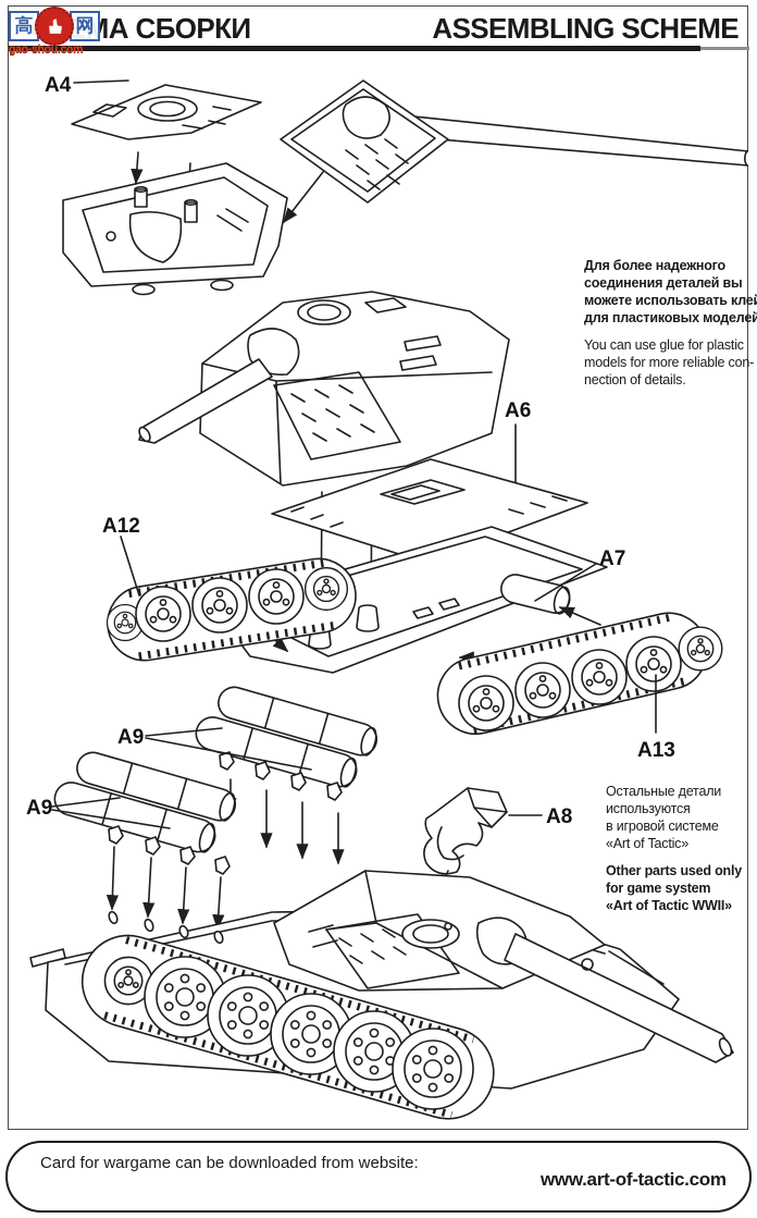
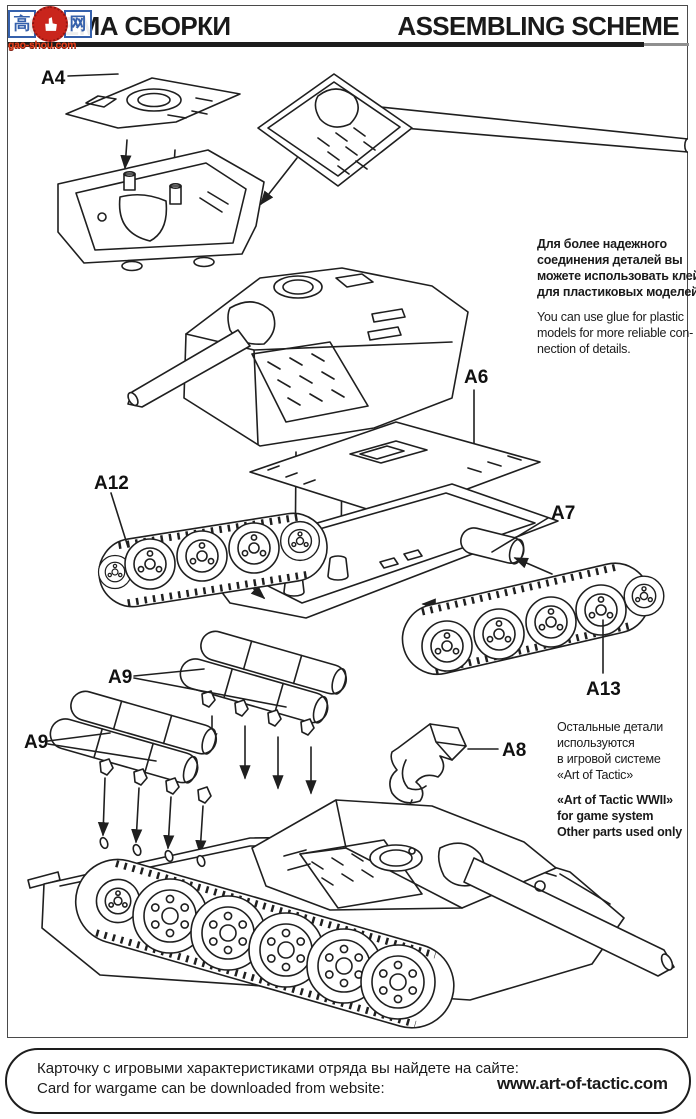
  ASSEMBLING SCHEME
  高
  网
  gao-shou.com
  A4
  A6
  A7
  A8
  A9
  A9
  A12
  A13
  Для более надежного
  соединения деталей вы
  можете использовать кле
  для пластиковых моделей
  You can use glue for plastic
  models for more reliable con-
  nection of details.
  Остальные детали
  используются
  в игровой системе
  «Art of Tactic»
- Other parts used only
+ «Art of Tactic WWII»
  for game system
- «Art of Tactic WWII»
+ Other parts used only
+ Карточку с игровыми характеристиками отряда вы найдете на сайте:
  Card for wargame can be downloaded from website:
  www.art-of-tactic.com
